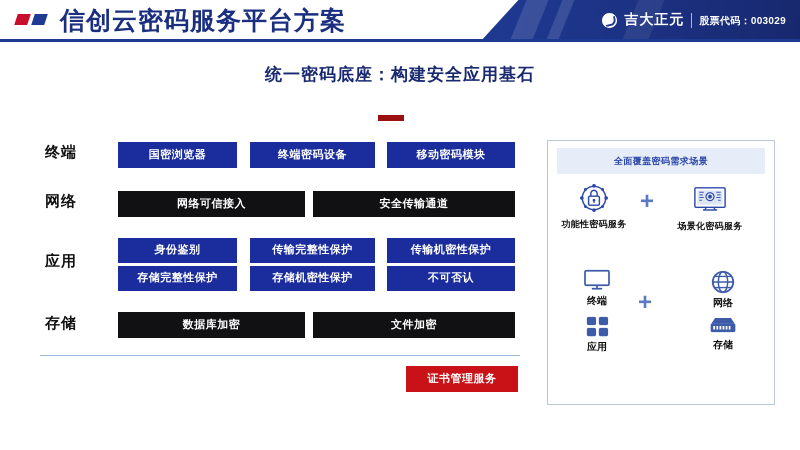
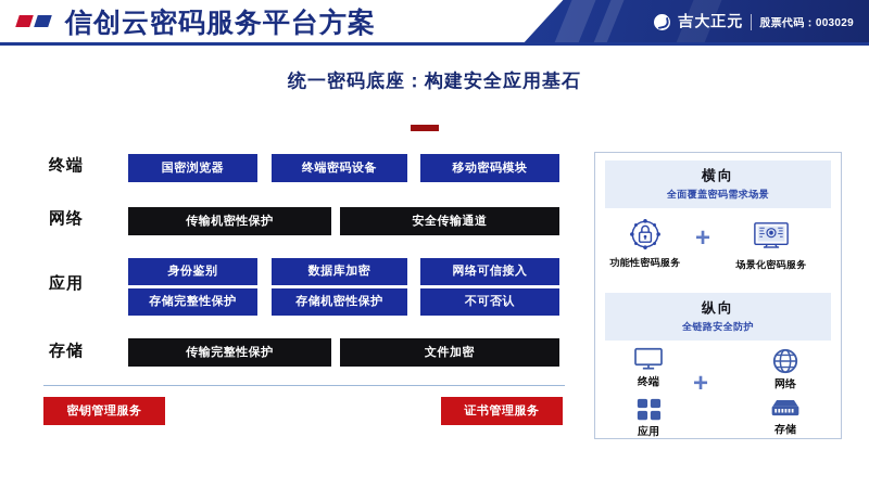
  信创云密码服务平台方案
  吉大正元
  股票代码：003029
  统一密码底座：构建安全应用基石
  终端
  国密浏览器
  终端密码设备
  移动密码模块
  网络
- 网络可信接入
+ 传输机密性保护
  安全传输通道
  应用
  身份鉴别
- 传输完整性保护
+ 数据库加密
- 传输机密性保护
+ 网络可信接入
  存储完整性保护
  存储机密性保护
  不可否认
  存储
- 数据库加密
+ 传输完整性保护
  文件加密
+ 密钥管理服务
  证书管理服务
+ 横向
  全面覆盖密码需求场景
  功能性密码服务
  +
  场景化密码服务
+ 纵向
+ 全链路安全防护
  终端
  网络
  +
  应用
  存储
